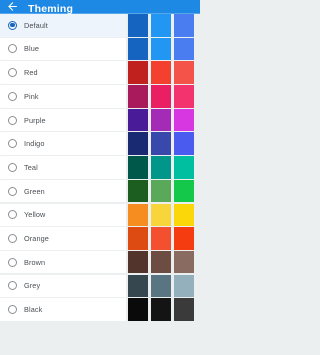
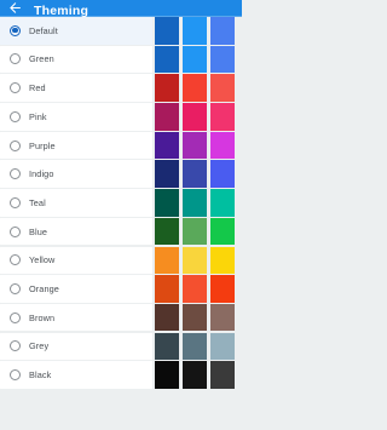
  Theming
  Default
- Blue
+ Green
  Red
  Pink
  Purple
  Indigo
  Teal
- Green
+ Blue
  Yellow
  Orange
  Brown
  Grey
  Black
